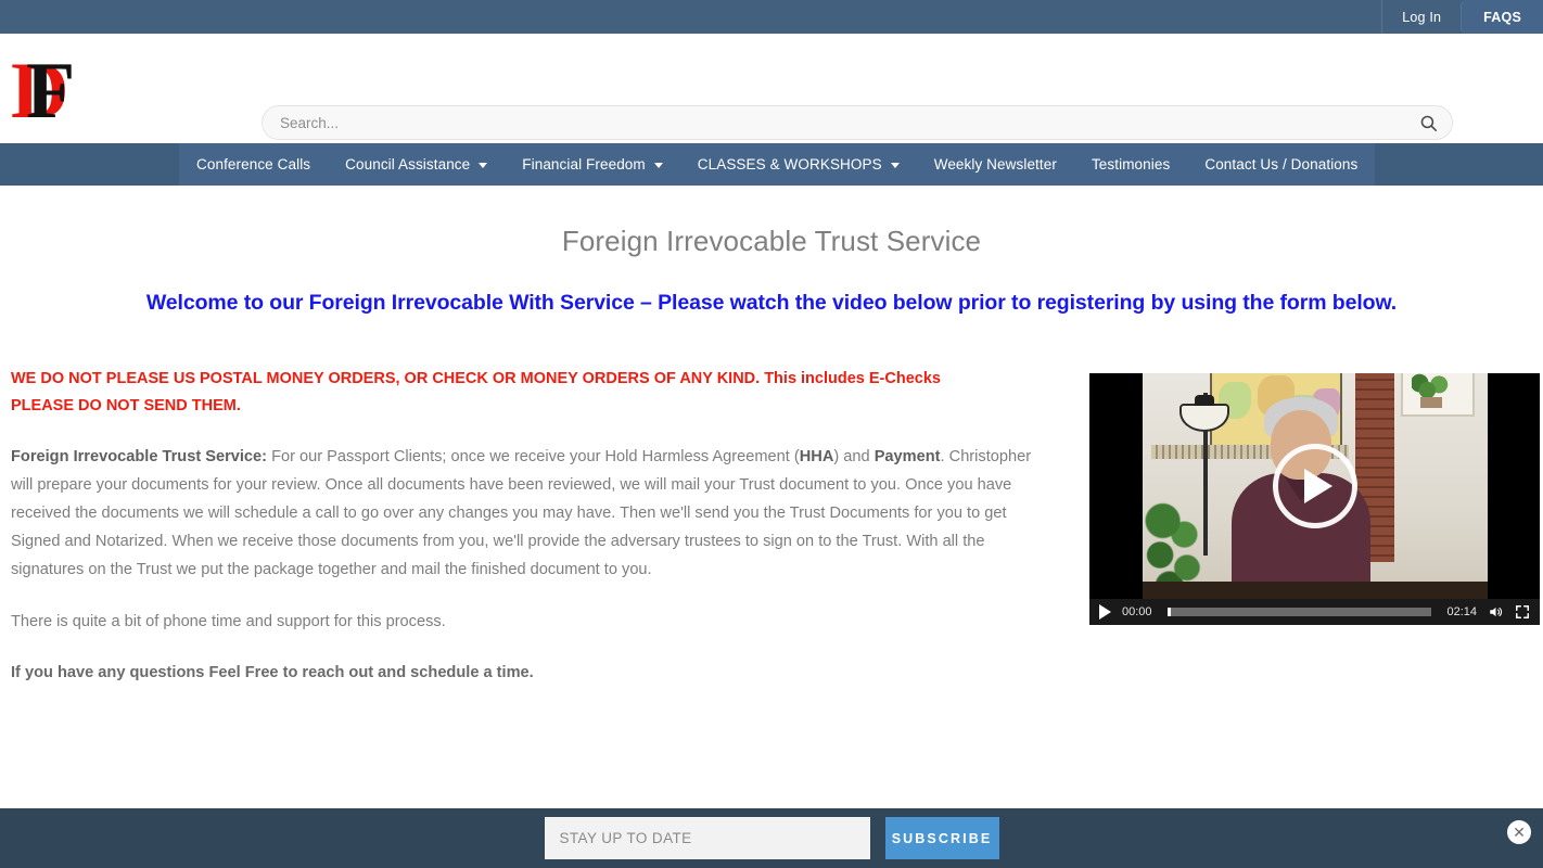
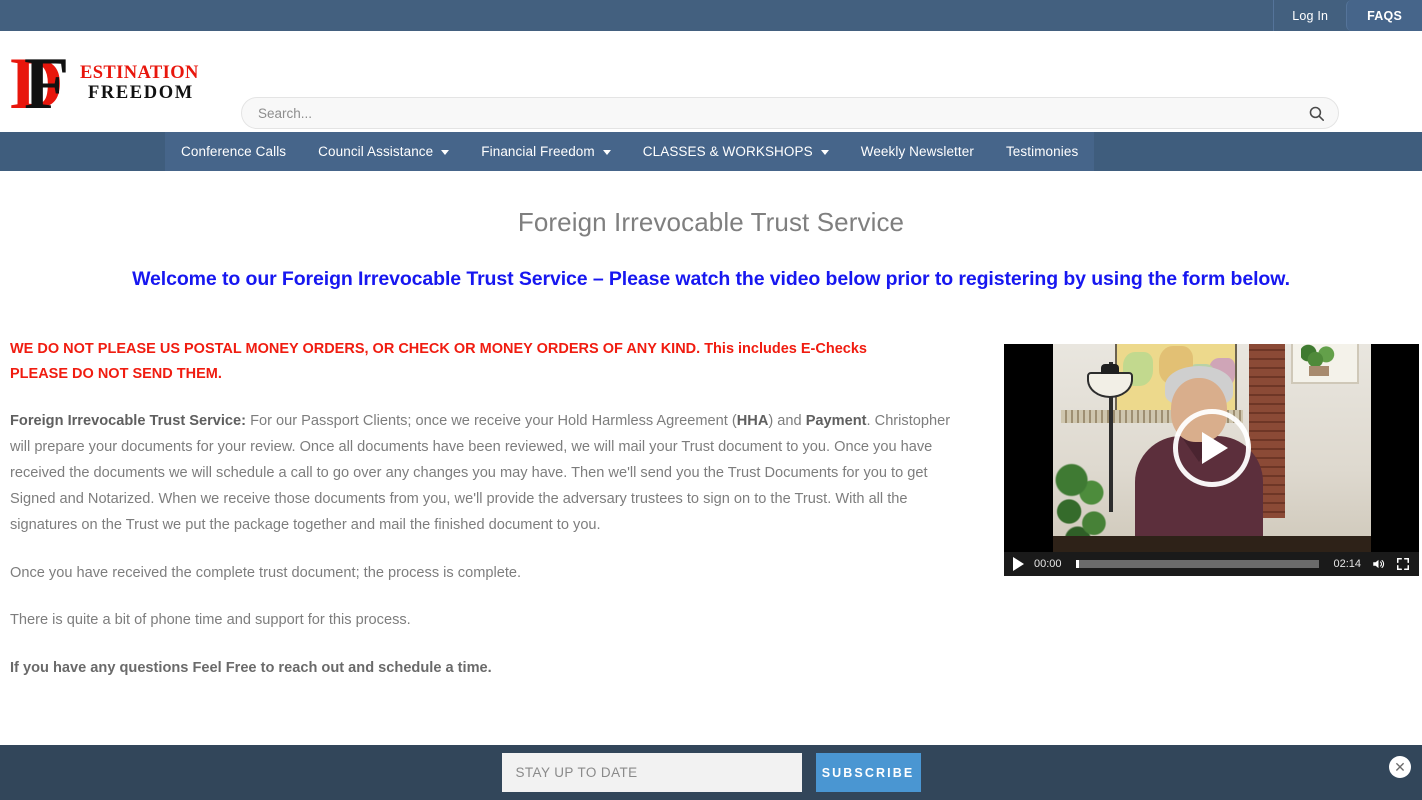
  Log In
  FAQS
  D
  F
+ ESTINATION
+ FREEDOM
  Search...
  Conference Calls
  Council Assistance
  Financial Freedom
  CLASSES & WORKSHOPS
  Weekly Newsletter
  Testimonies
- Contact Us / Donations
  Foreign Irrevocable Trust Service
- Welcome to our Foreign Irrevocable With Service – Please watch the video below prior to registering by using the form below.
+ Welcome to our Foreign Irrevocable Trust Service – Please watch the video below prior to registering by using the form below.
  WE DO NOT PLEASE US POSTAL MONEY ORDERS, OR CHECK OR MONEY ORDERS OF ANY KIND. This includes E-Checks
  PLEASE DO NOT SEND THEM.
  Foreign Irrevocable Trust Service: For our Passport Clients; once we receive your Hold Harmless Agreement (HHA) and Payment. Christopher will prepare your documents for your review. Once all documents have been reviewed, we will mail your Trust document to you. Once you have received the documents we will schedule a call to go over any changes you may have. Then we'll send you the Trust Documents for you to get Signed and Notarized. When we receive those documents from you, we'll provide the adversary trustees to sign on to the Trust. With all the signatures on the Trust we put the package together and mail the finished document to you.
+ Once you have received the complete trust document; the process is complete.
  There is quite a bit of phone time and support for this process.
  If you have any questions Feel Free to reach out and schedule a time.
  00:00
  02:14
  STAY UP TO DATE
  SUBSCRIBE
  ✕
